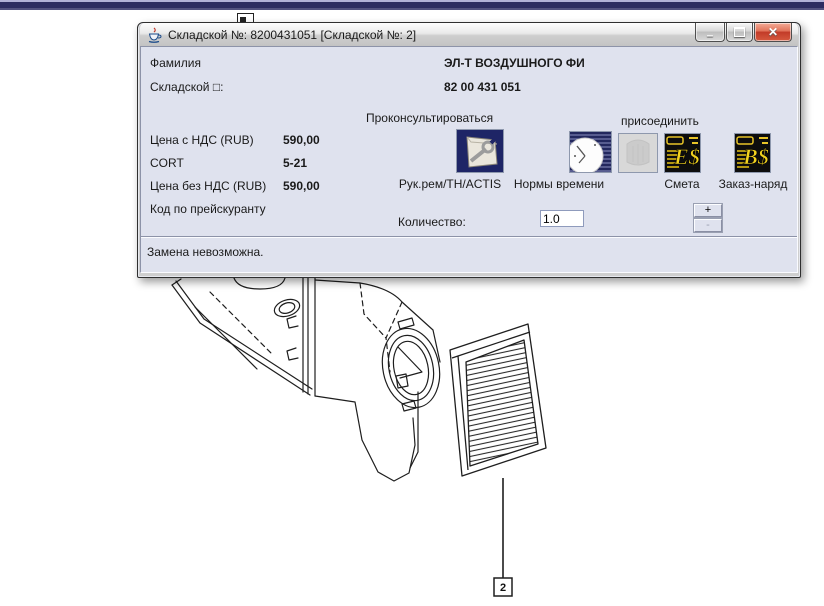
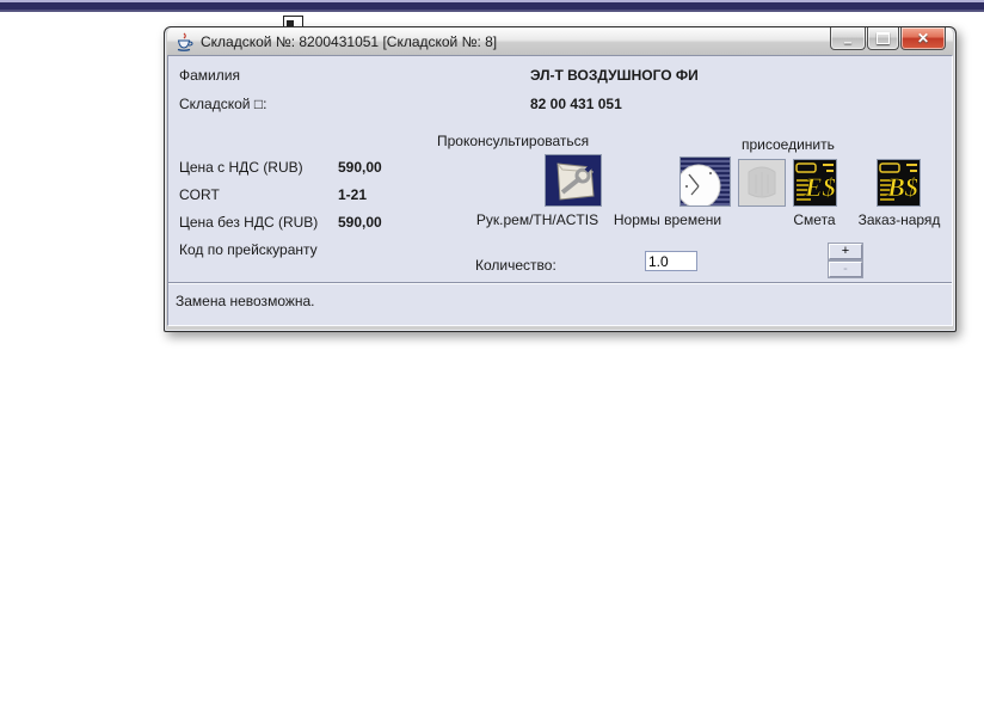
- 2
- Складской №: 8200431051 [Складской №: 2]
+ Складской №: 8200431051 [Складской №: 8]
  –
  ✕
  Фамилия
  ЭЛ-Т ВОЗДУШНОГО ФИ
  Складской □:
  82 00 431 051
  Цена с НДС (RUB)
  590,00
  CORT
- 5-21
+ 1-21
  Цена без НДС (RUB)
  590,00
  Код по прейскуранту
  Проконсультироваться
  присоединить
  E$
  B$
  Рук.рем/TH/ACTIS
  Нормы времени
  Смета
  Заказ-наряд
  Количество:
  1.0
  +
  -
  Замена невозможна.
